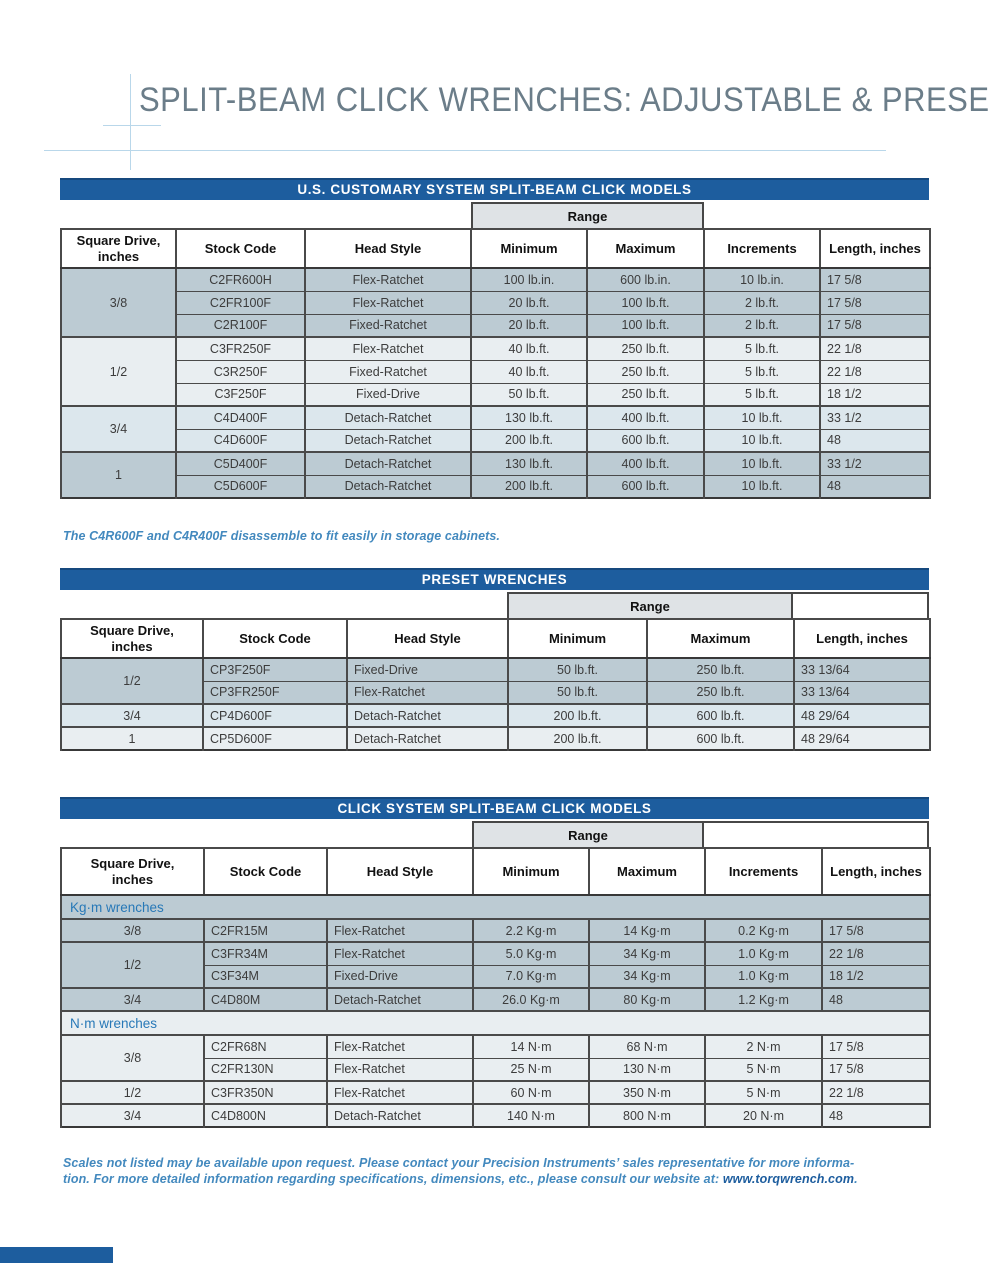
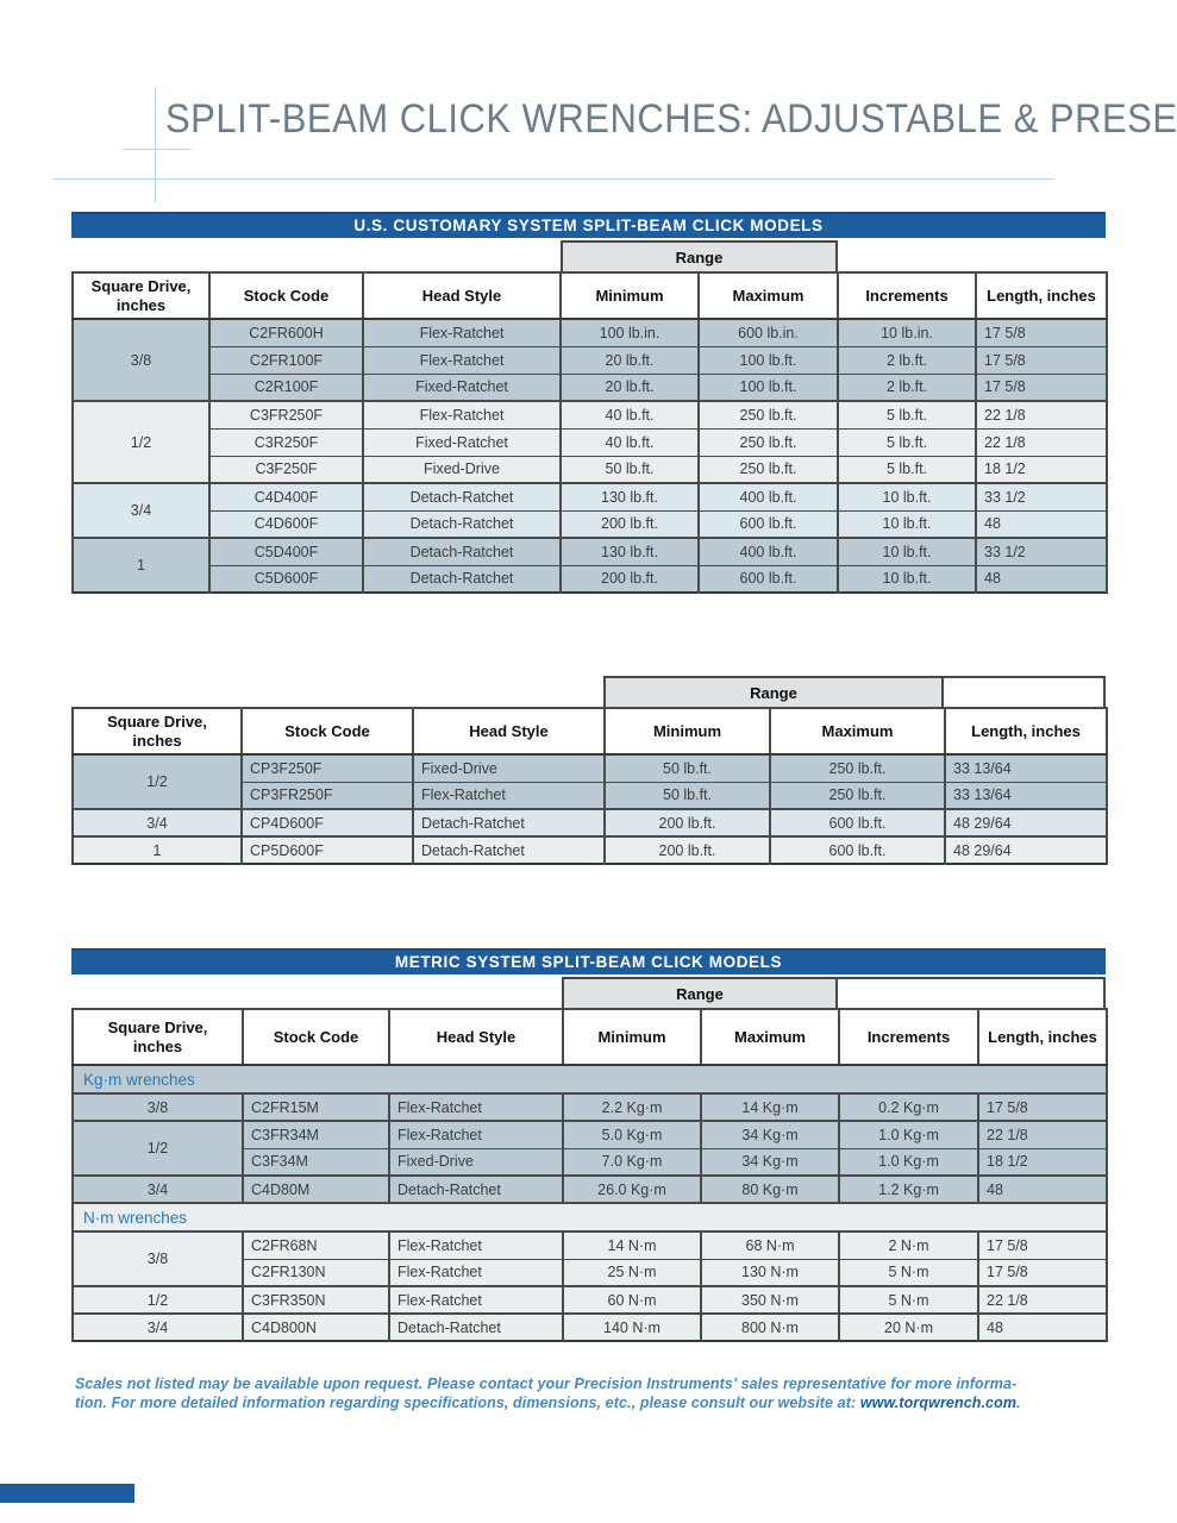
  SPLIT-BEAM CLICK WRENCHES: ADJUSTABLE & PRESE
  U.S. CUSTOMARY SYSTEM SPLIT-BEAM CLICK MODELS
  Range
  Square Drive, inches	Stock Code	Head Style	Minimum	Maximum	Increments	Length, inches
  3/8	C2FR600H	Flex-Ratchet	100 lb.in.	600 lb.in.	10 lb.in.	17 5/8
  C2FR100F	Flex-Ratchet	20 lb.ft.	100 lb.ft.	2 lb.ft.	17 5/8
  C2R100F	Fixed-Ratchet	20 lb.ft.	100 lb.ft.	2 lb.ft.	17 5/8
  1/2	C3FR250F	Flex-Ratchet	40 lb.ft.	250 lb.ft.	5 lb.ft.	22 1/8
  C3R250F	Fixed-Ratchet	40 lb.ft.	250 lb.ft.	5 lb.ft.	22 1/8
  C3F250F	Fixed-Drive	50 lb.ft.	250 lb.ft.	5 lb.ft.	18 1/2
  3/4	C4D400F	Detach-Ratchet	130 lb.ft.	400 lb.ft.	10 lb.ft.	33 1/2
  C4D600F	Detach-Ratchet	200 lb.ft.	600 lb.ft.	10 lb.ft.	48
  1	C5D400F	Detach-Ratchet	130 lb.ft.	400 lb.ft.	10 lb.ft.	33 1/2
  C5D600F	Detach-Ratchet	200 lb.ft.	600 lb.ft.	10 lb.ft.	48
- The C4R600F and C4R400F disassemble to fit easily in storage cabinets.
- PRESET WRENCHES
  Range
  Square Drive, inches	Stock Code	Head Style	Minimum	Maximum	Length, inches
  1/2	CP3F250F	Fixed-Drive	50 lb.ft.	250 lb.ft.	33 13/64
  CP3FR250F	Flex-Ratchet	50 lb.ft.	250 lb.ft.	33 13/64
  3/4	CP4D600F	Detach-Ratchet	200 lb.ft.	600 lb.ft.	48 29/64
  1	CP5D600F	Detach-Ratchet	200 lb.ft.	600 lb.ft.	48 29/64
- CLICK SYSTEM SPLIT-BEAM CLICK MODELS
+ METRIC SYSTEM SPLIT-BEAM CLICK MODELS
  Range
  Square Drive, inches	Stock Code	Head Style	Minimum	Maximum	Increments	Length, inches
  Kg·m wrenches
  3/8	C2FR15M	Flex-Ratchet	2.2 Kg·m	14 Kg·m	0.2 Kg·m	17 5/8
  1/2	C3FR34M	Flex-Ratchet	5.0 Kg·m	34 Kg·m	1.0 Kg·m	22 1/8
  C3F34M	Fixed-Drive	7.0 Kg·m	34 Kg·m	1.0 Kg·m	18 1/2
  3/4	C4D80M	Detach-Ratchet	26.0 Kg·m	80 Kg·m	1.2 Kg·m	48
  N·m wrenches
  3/8	C2FR68N	Flex-Ratchet	14 N·m	68 N·m	2 N·m	17 5/8
  C2FR130N	Flex-Ratchet	25 N·m	130 N·m	5 N·m	17 5/8
  1/2	C3FR350N	Flex-Ratchet	60 N·m	350 N·m	5 N·m	22 1/8
  3/4	C4D800N	Detach-Ratchet	140 N·m	800 N·m	20 N·m	48
  Scales not listed may be available upon request. Please contact your Precision Instruments’ sales representative for more informa-
  tion. For more detailed information regarding specifications, dimensions, etc., please consult our website at: www.torqwrench.com.
